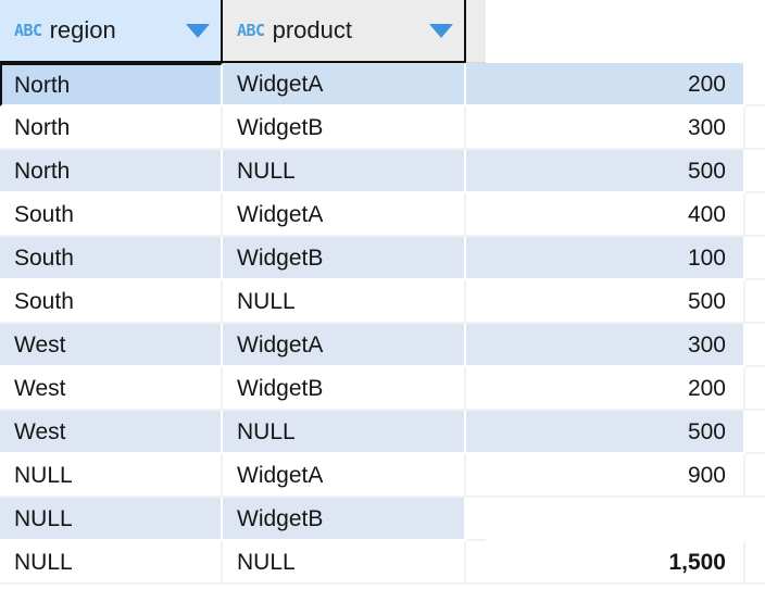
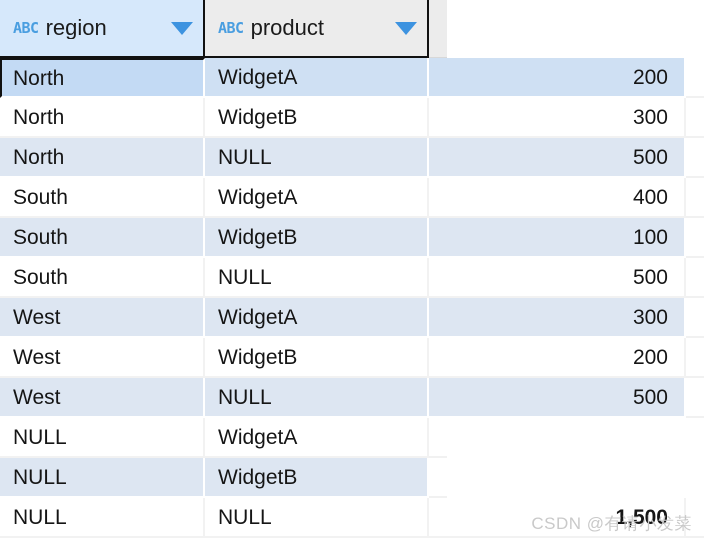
  ABC
  region
  ABC
  product
  North
  WidgetA
  200
  North
  WidgetB
  300
  North
  NULL
  500
  South
  WidgetA
  400
  South
  WidgetB
  100
  South
  NULL
  500
  West
  WidgetA
  300
  West
  WidgetB
  200
  West
  NULL
  500
  NULL
  WidgetA
- 900
  NULL
  WidgetB
  NULL
  NULL
  1,500
+ CSDN @有请小发菜
